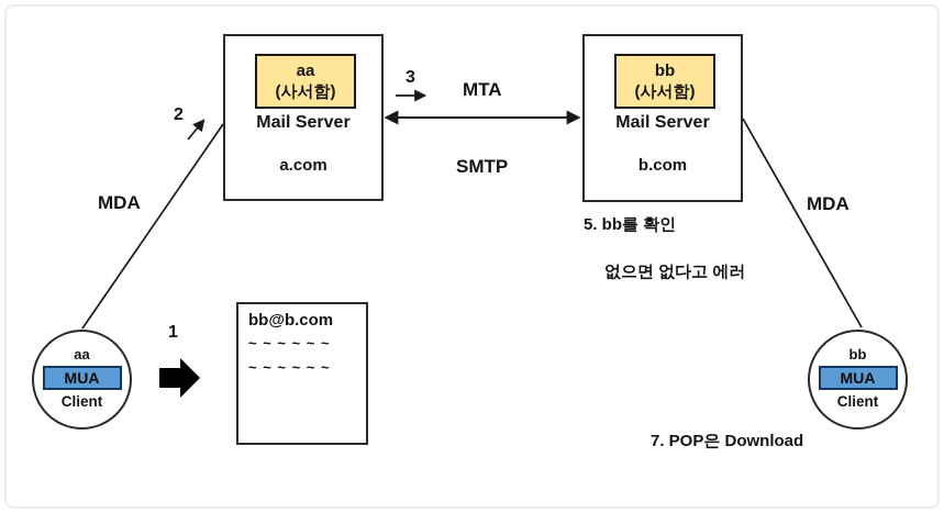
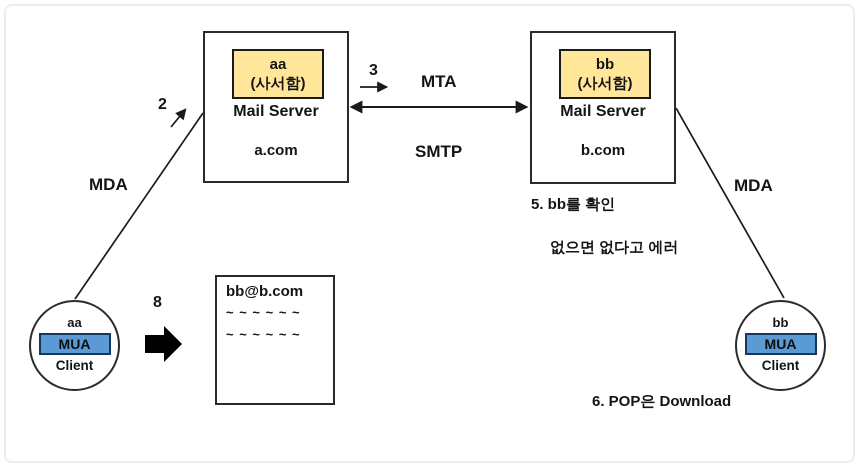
  aa
  (사서함)
  Mail Server
  a.com
  bb
  (사서함)
  Mail Server
  b.com
  bb@b.com
  ~ ~ ~ ~ ~ ~
  ~ ~ ~ ~ ~ ~
  aa
  MUA
  Client
  bb
  MUA
  Client
  MDA
  MTA
  SMTP
  MDA
- 1
+ 8
  2
  3
  5. bb를 확인
  없으면 없다고 에러
- 7. POP은 Download
+ 6. POP은 Download
